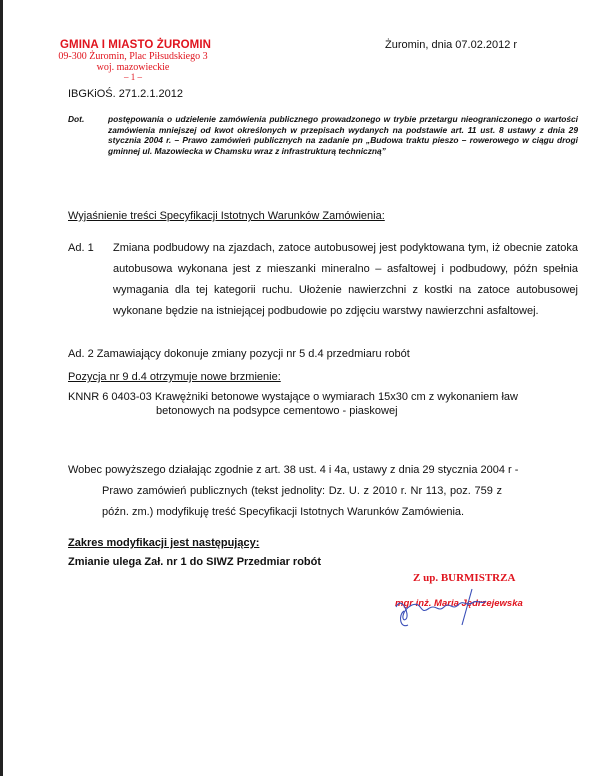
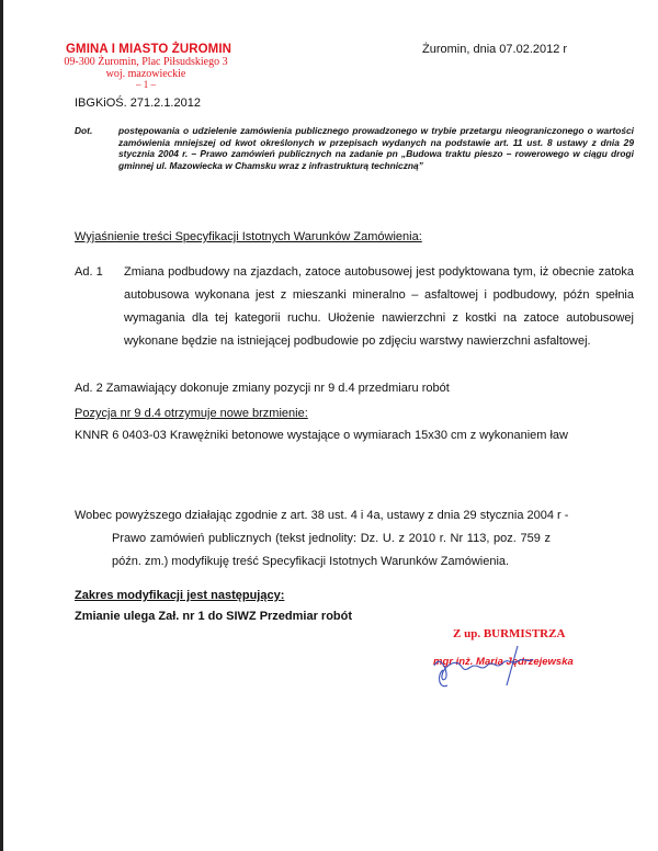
  GMINA I MIASTO ŻUROMIN
  09-300 Żuromin, Plac Piłsudskiego 3
  woj. mazowieckie
  – 1 –
  Żuromin, dnia 07.02.2012 r
  IBGKiOŚ. 271.2.1.2012
  Dot.
  postępowania o udzielenie zamówienia publicznego prowadzonego w trybie przetargu nieograniczonego o wartości zamówienia mniejszej od kwot określonych w przepisach wydanych na podstawie art. 11 ust. 8 ustawy z dnia 29 stycznia 2004 r. – Prawo zamówień publicznych na zadanie pn „Budowa traktu pieszo – rowerowego w ciągu drogi gminnej ul. Mazowiecka w Chamsku wraz z infrastrukturą techniczną”
  Wyjaśnienie treści Specyfikacji Istotnych Warunków Zamówienia:
  Ad. 1
  Zmiana podbudowy na zjazdach, zatoce autobusowej jest podyktowana tym, iż obecnie zatoka autobusowa wykonana jest z mieszanki mineralno – asfaltowej i podbudowy, późn spełnia wymagania dla tej kategorii ruchu. Ułożenie nawierzchni z kostki na zatoce autobusowej wykonane będzie na istniejącej podbudowie po zdjęciu warstwy nawierzchni asfaltowej.
- Ad. 2 Zamawiający dokonuje zmiany pozycji nr 5 d.4 przedmiaru robót
+ Ad. 2 Zamawiający dokonuje zmiany pozycji nr 9 d.4 przedmiaru robót
  Pozycja nr 9 d.4 otrzymuje nowe brzmienie:
  KNNR 6 0403-03 Krawężniki betonowe wystające o wymiarach 15x30 cm z wykonaniem ław
- betonowych na podsypce cementowo - piaskowej
  Wobec powyższego działając zgodnie z art. 38 ust. 4 i 4a, ustawy z dnia 29 stycznia 2004 r -
  Prawo zamówień publicznych (tekst jednolity: Dz. U. z 2010 r. Nr 113, poz. 759 z późn. zm.) modyfikuję treść Specyfikacji Istotnych Warunków Zamówienia.
  Zakres modyfikacji jest następujący:
  Zmianie ulega Zał. nr 1 do SIWZ Przedmiar robót
  Z up. BURMISTRZA
  gr inż. Mariadrzejewska
